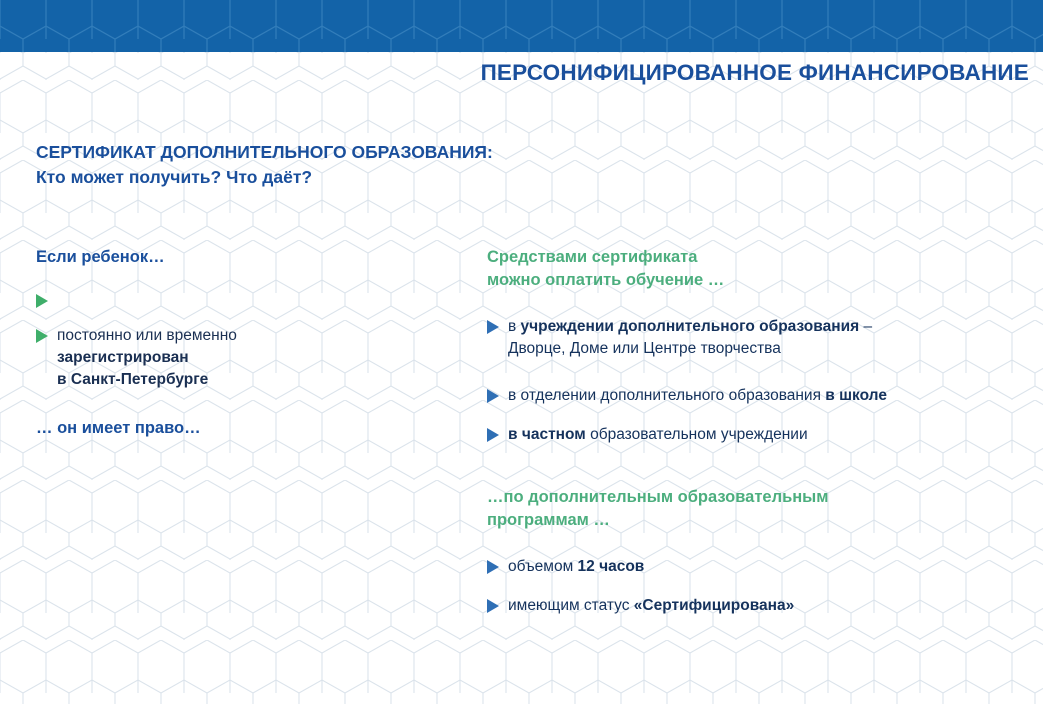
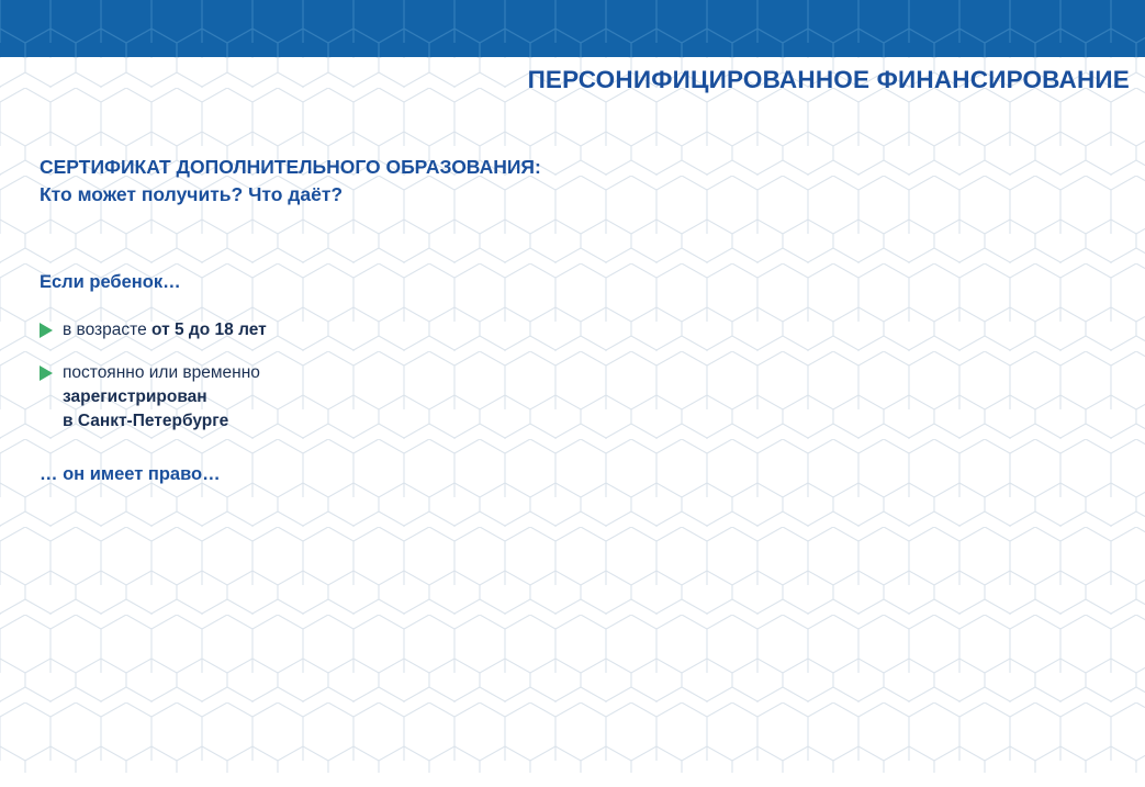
  ПЕРСОНИФИЦИРОВАННОЕ ФИНАНСИРОВАНИЕ
  СЕРТИФИКАТ ДОПОЛНИТЕЛЬНОГО ОБРАЗОВАНИЯ:
  Кто может получить? Что даёт?
  Если ребенок…
+ в возрасте от 5 до 18 лет
  постоянно или временно
  зарегистрирован
  в Санкт-Петербурге
  … он имеет право…
- Средствами сертификата
- можно оплатить обучение …
- в учреждении дополнительного образования –
- Дворце, Доме или Центре творчества
- в отделении дополнительного образования в школе
- в частном образовательном учреждении
- …по дополнительным образовательным
- программам …
- объемом 12 часов
- имеющим статус «Сертифицирована»
